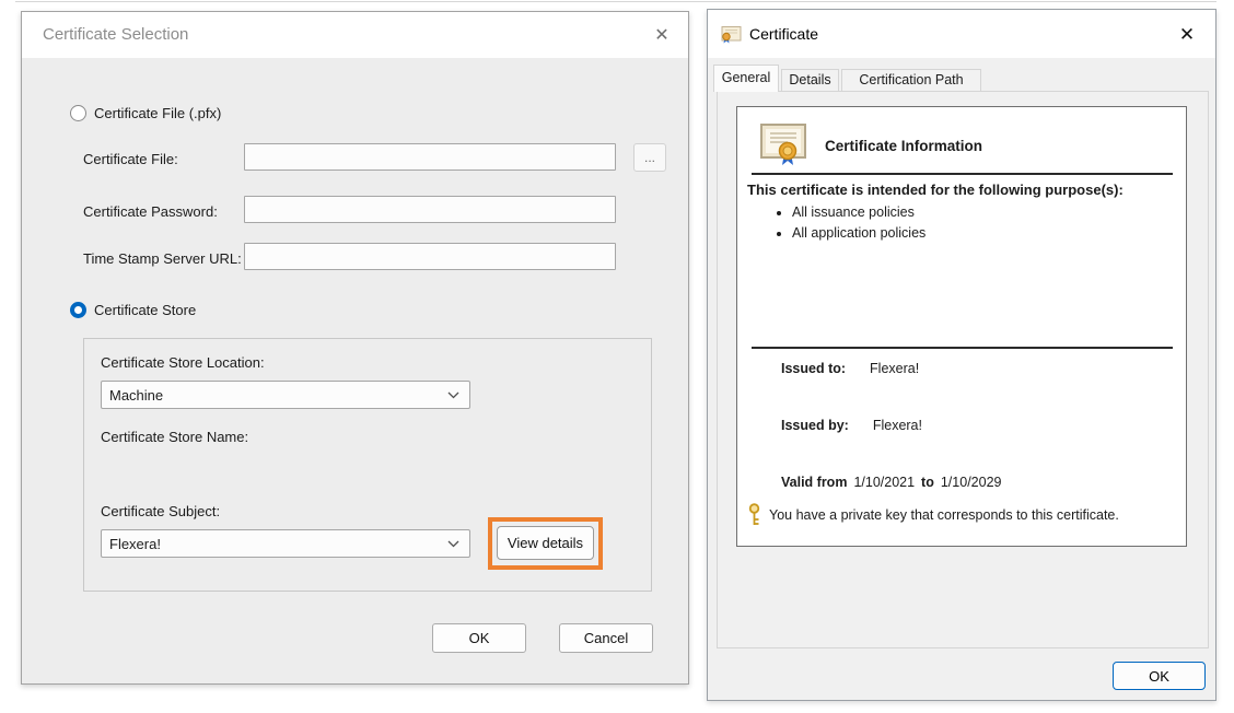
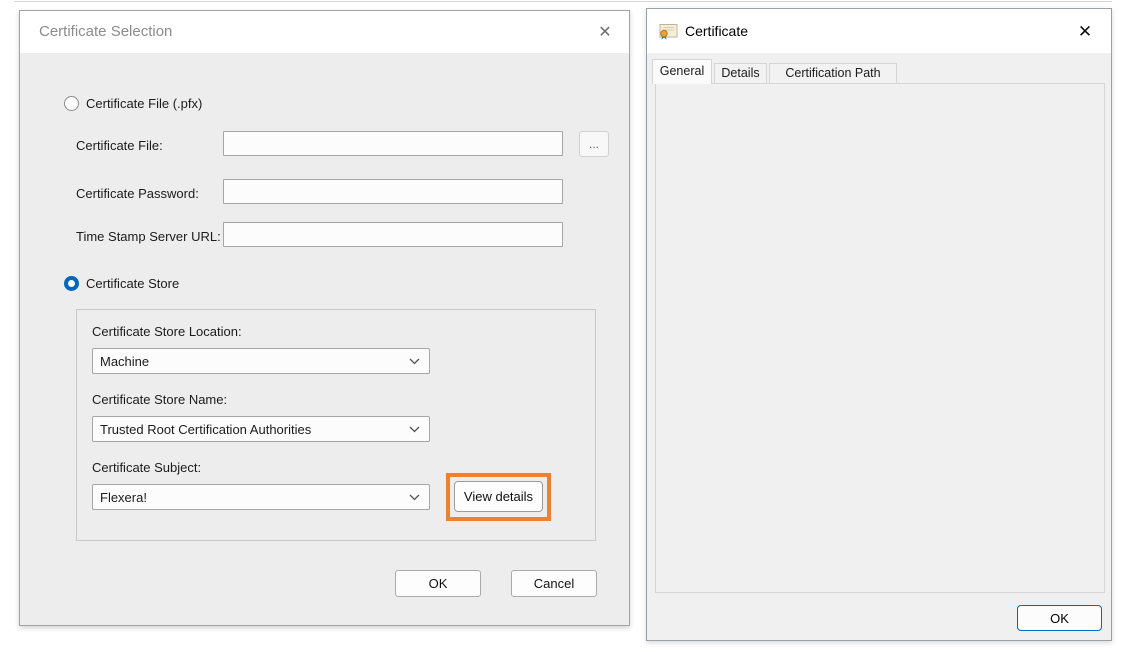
  Certificate Selection
  ✕
  Certificate File (.pfx)
  Certificate File:
  ...
  Certificate Password:
  Time Stamp Server URL:
  Certificate Store
  Certificate Store Location:
  Machine
  Certificate Store Name:
+ Trusted Root Certification Authorities
  Certificate Subject:
  Flexera!
  View details
  OK
  Cancel
  Certificate
  ✕
  General
  Details
  Certification Path
- Certificate Information
- This certificate is intended for the following purpose(s):
- All issuance policies
- All application policies
- Issued to: Flexera!
- Issued by: Flexera!
- Valid from 1/10/2021 to 1/10/2029
- You have a private key that corresponds to this certificate.
  OK
